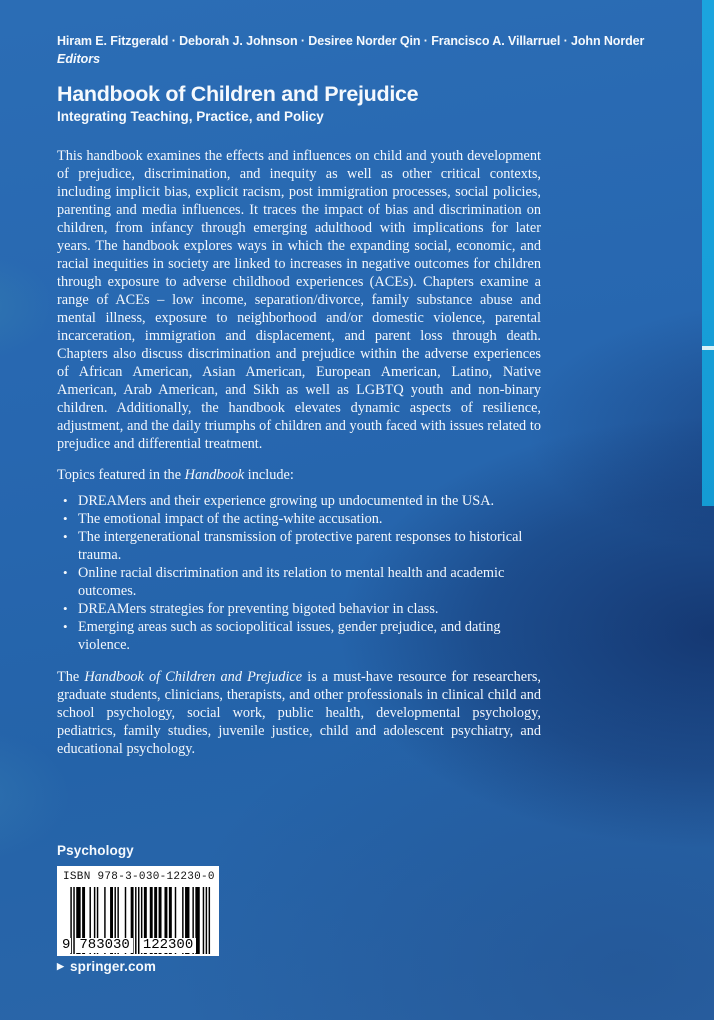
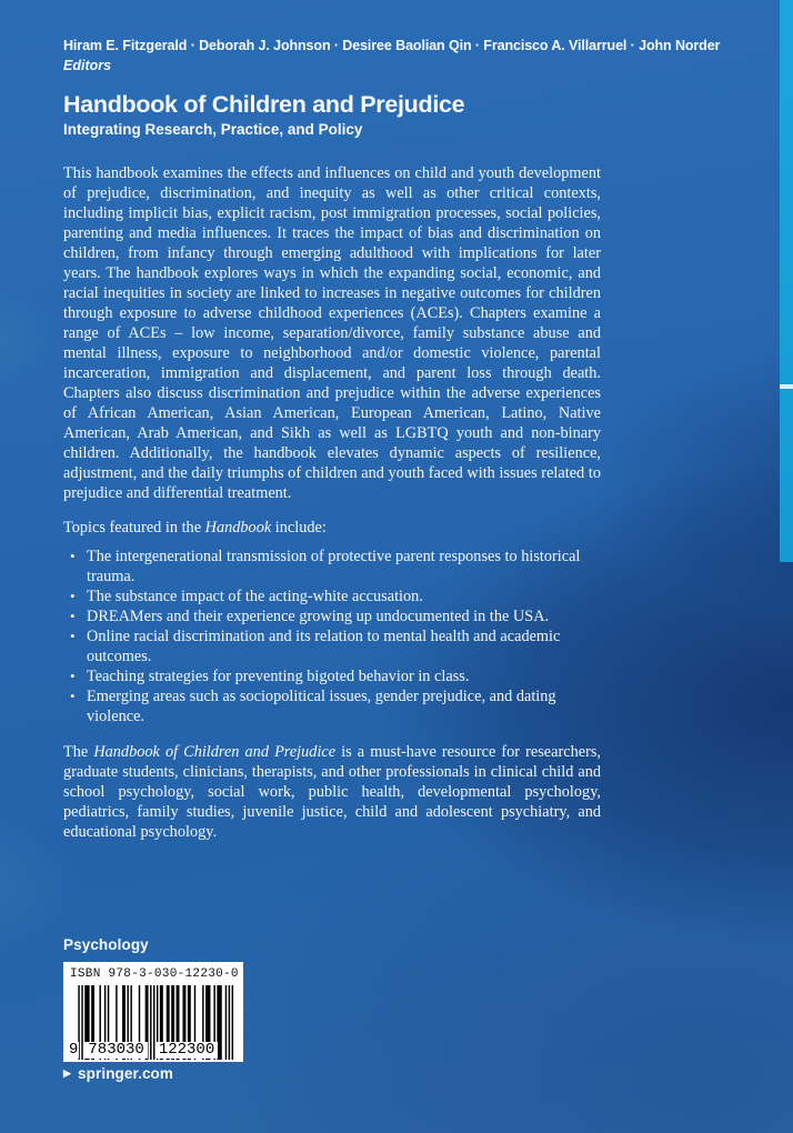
- Hiram E. Fitzgerald · Deborah J. Johnson · Desiree Norder Qin · Francisco A. Villarruel · John Norder
+ Hiram E. Fitzgerald · Deborah J. Johnson · Desiree Baolian Qin · Francisco A. Villarruel · John Norder
  Editors
  Handbook of Children and Prejudice
- Integrating Teaching, Practice, and Policy
+ Integrating Research, Practice, and Policy
  This handbook examines the effects and influences on child and youth development of prejudice, discrimination, and inequity as well as other critical contexts, including implicit bias, explicit racism, post immigration processes, social policies, parenting and media influences. It traces the impact of bias and discrimination on children, from infancy through emerging adulthood with implications for later years. The handbook explores ways in which the expanding social, economic, and racial inequities in society are linked to increases in negative outcomes for children through exposure to adverse childhood experiences (ACEs). Chapters examine a range of ACEs – low income, separation/divorce, family substance abuse and mental illness, exposure to neighborhood and/or domestic violence, parental incarceration, immigration and displacement, and parent loss through death. Chapters also discuss discrimination and prejudice within the adverse experiences of African American, Asian American, European American, Latino, Native American, Arab American, and Sikh as well as LGBTQ youth and non-binary children. Additionally, the handbook elevates dynamic aspects of resilience, adjustment, and the daily triumphs of children and youth faced with issues related to prejudice and differential treatment.
  Topics featured in the Handbook include:
- DREAMers and their experience growing up undocumented in the USA.
+ The intergenerational transmission of protective parent responses to historical trauma.
- The emotional impact of the acting-white accusation.
+ The substance impact of the acting-white accusation.
- The intergenerational transmission of protective parent responses to historical trauma.
+ DREAMers and their experience growing up undocumented in the USA.
  Online racial discrimination and its relation to mental health and academic outcomes.
- DREAMers strategies for preventing bigoted behavior in class.
+ Teaching strategies for preventing bigoted behavior in class.
  Emerging areas such as sociopolitical issues, gender prejudice, and dating violence.
  The Handbook of Children and Prejudice is a must-have resource for researchers, graduate students, clinicians, therapists, and other professionals in clinical child and school psychology, social work, public health, developmental psychology, pediatrics, family studies, juvenile justice, child and adolescent psychiatry, and educational psychology.
  Psychology
  ISBN 978-3-030-12230-0
  9
  783030
  122300
  ▶
  springer.com
